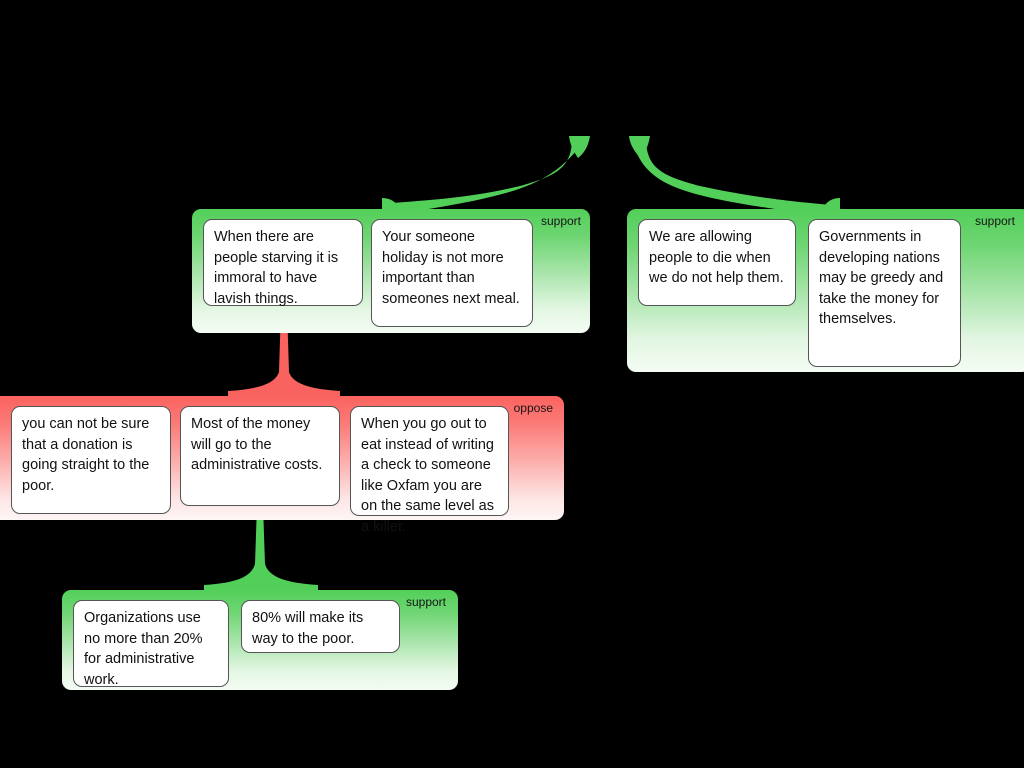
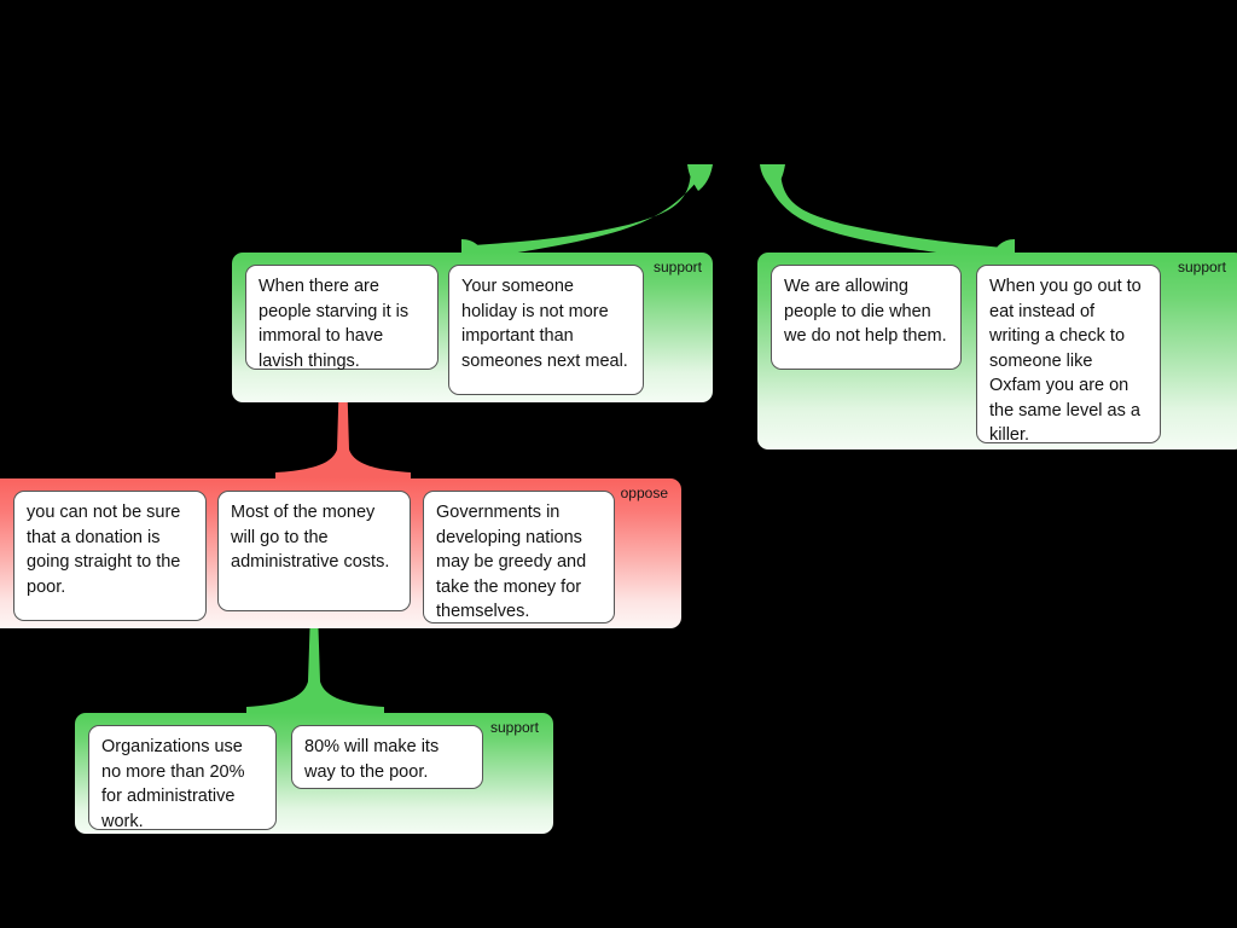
  support
  When there are people starving it is immoral to have lavish things.
  Your someone holiday is not more important than someones next meal.
  support
  We are allowing people to die when we do not help them.
- Governments in developing nations may be greedy and take the money for themselves.
+ When you go out to eat instead of writing a check to someone like Oxfam you are on the same level as a killer.
  oppose
  you can not be sure that a donation is going straight to the poor.
  Most of the money will go to the administrative costs.
- When you go out to eat instead of writing a check to someone like Oxfam you are on the same level as a killer.
+ Governments in developing nations may be greedy and take the money for themselves.
  support
  Organizations use no more than 20% for administrative work.
  80% will make its way to the poor.
